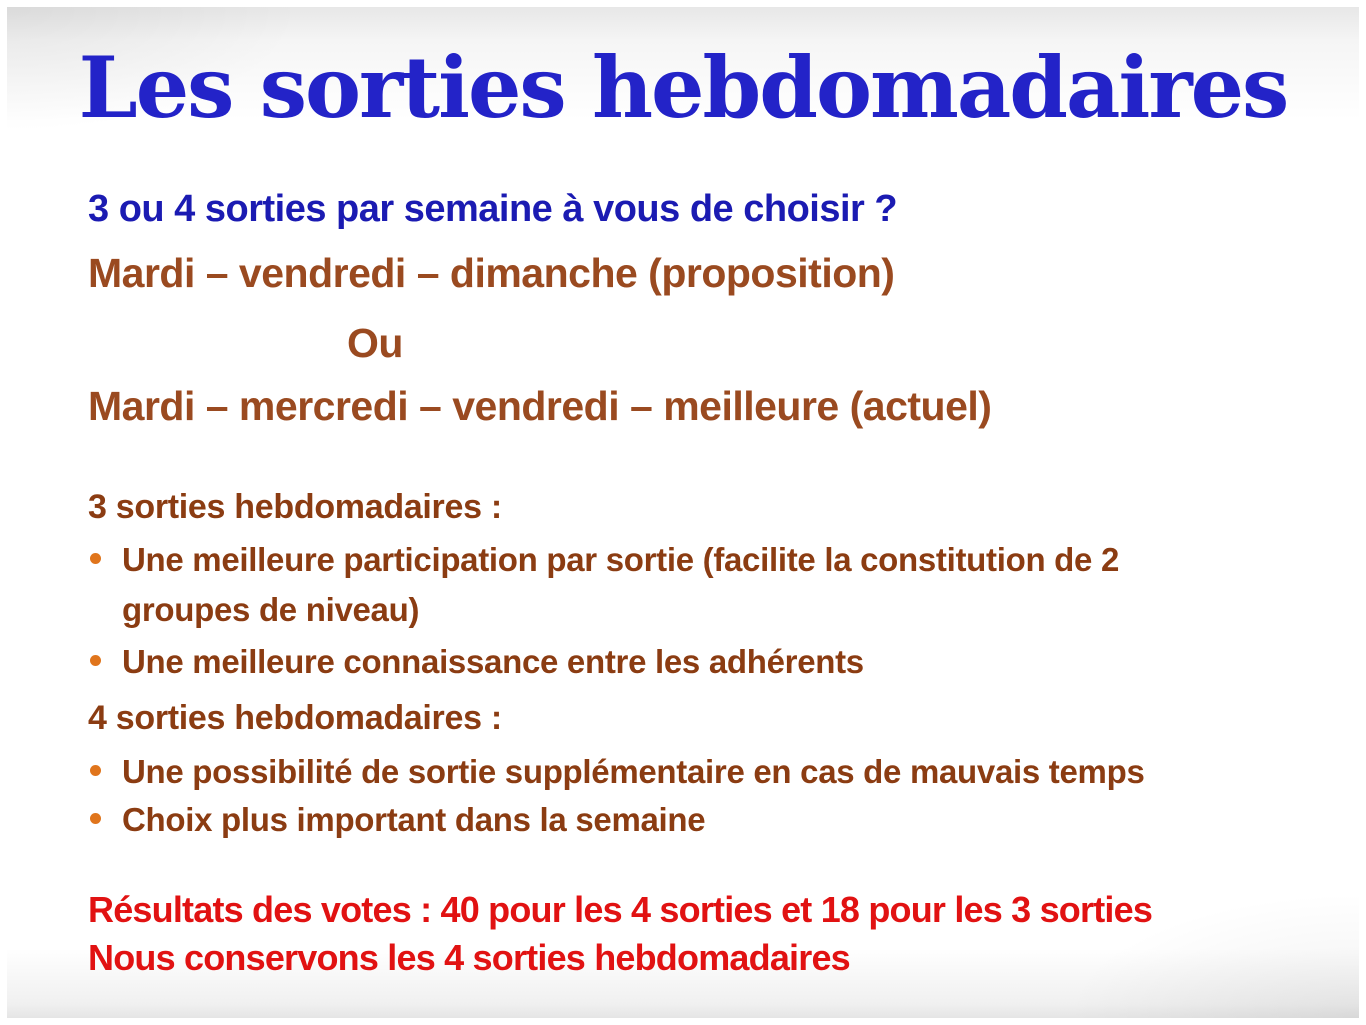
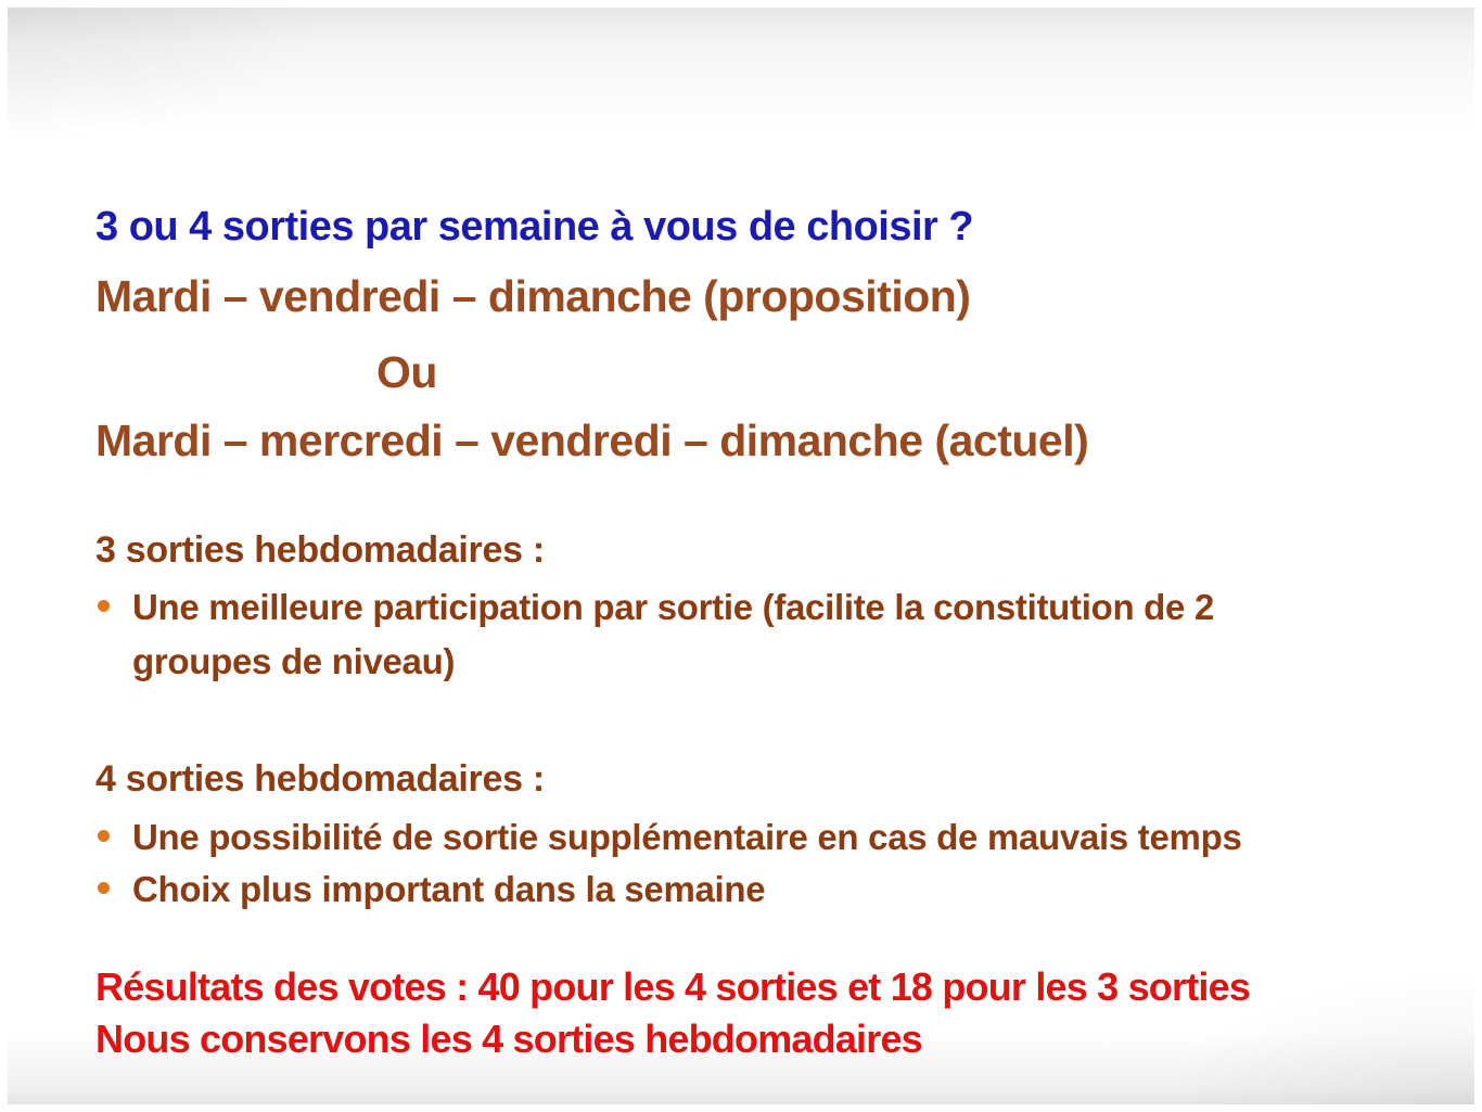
- Les sorties hebdomadaires
  3 ou 4 sorties par semaine à vous de choisir ?
  Mardi – vendredi – dimanche (proposition)
  Ou
- Mardi – mercredi – vendredi – meilleure (actuel)
+ Mardi – mercredi – vendredi – dimanche (actuel)
  3 sorties hebdomadaires :
  Une meilleure participation par sortie (facilite la constitution de 2
  groupes de niveau)
- Une meilleure connaissance entre les adhérents
  4 sorties hebdomadaires :
  Une possibilité de sortie supplémentaire en cas de mauvais temps
  Choix plus important dans la semaine
  Résultats des votes : 40 pour les 4 sorties et 18 pour les 3 sorties
  Nous conservons les 4 sorties hebdomadaires
